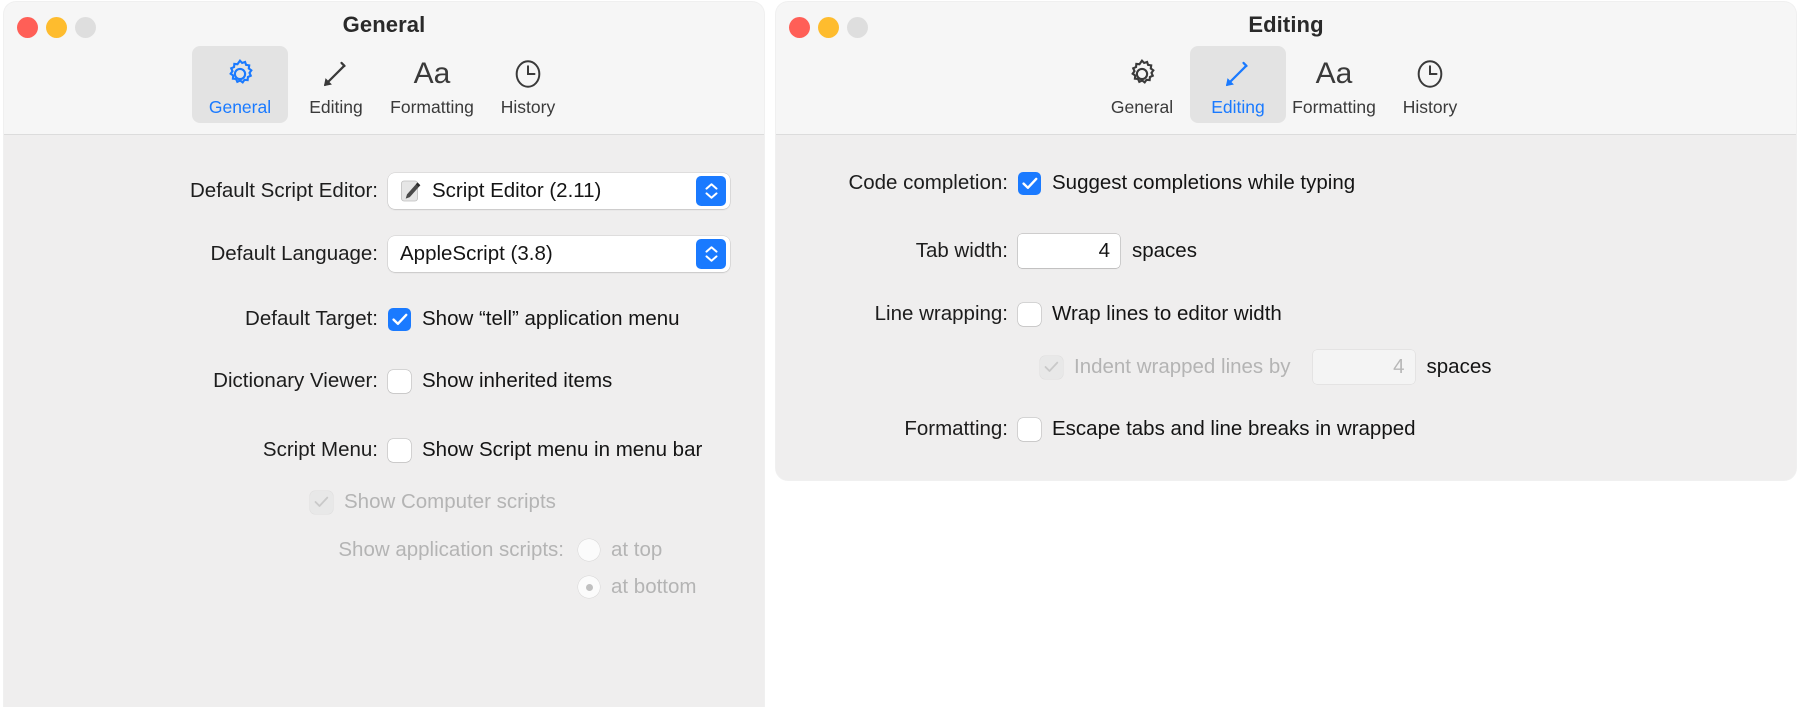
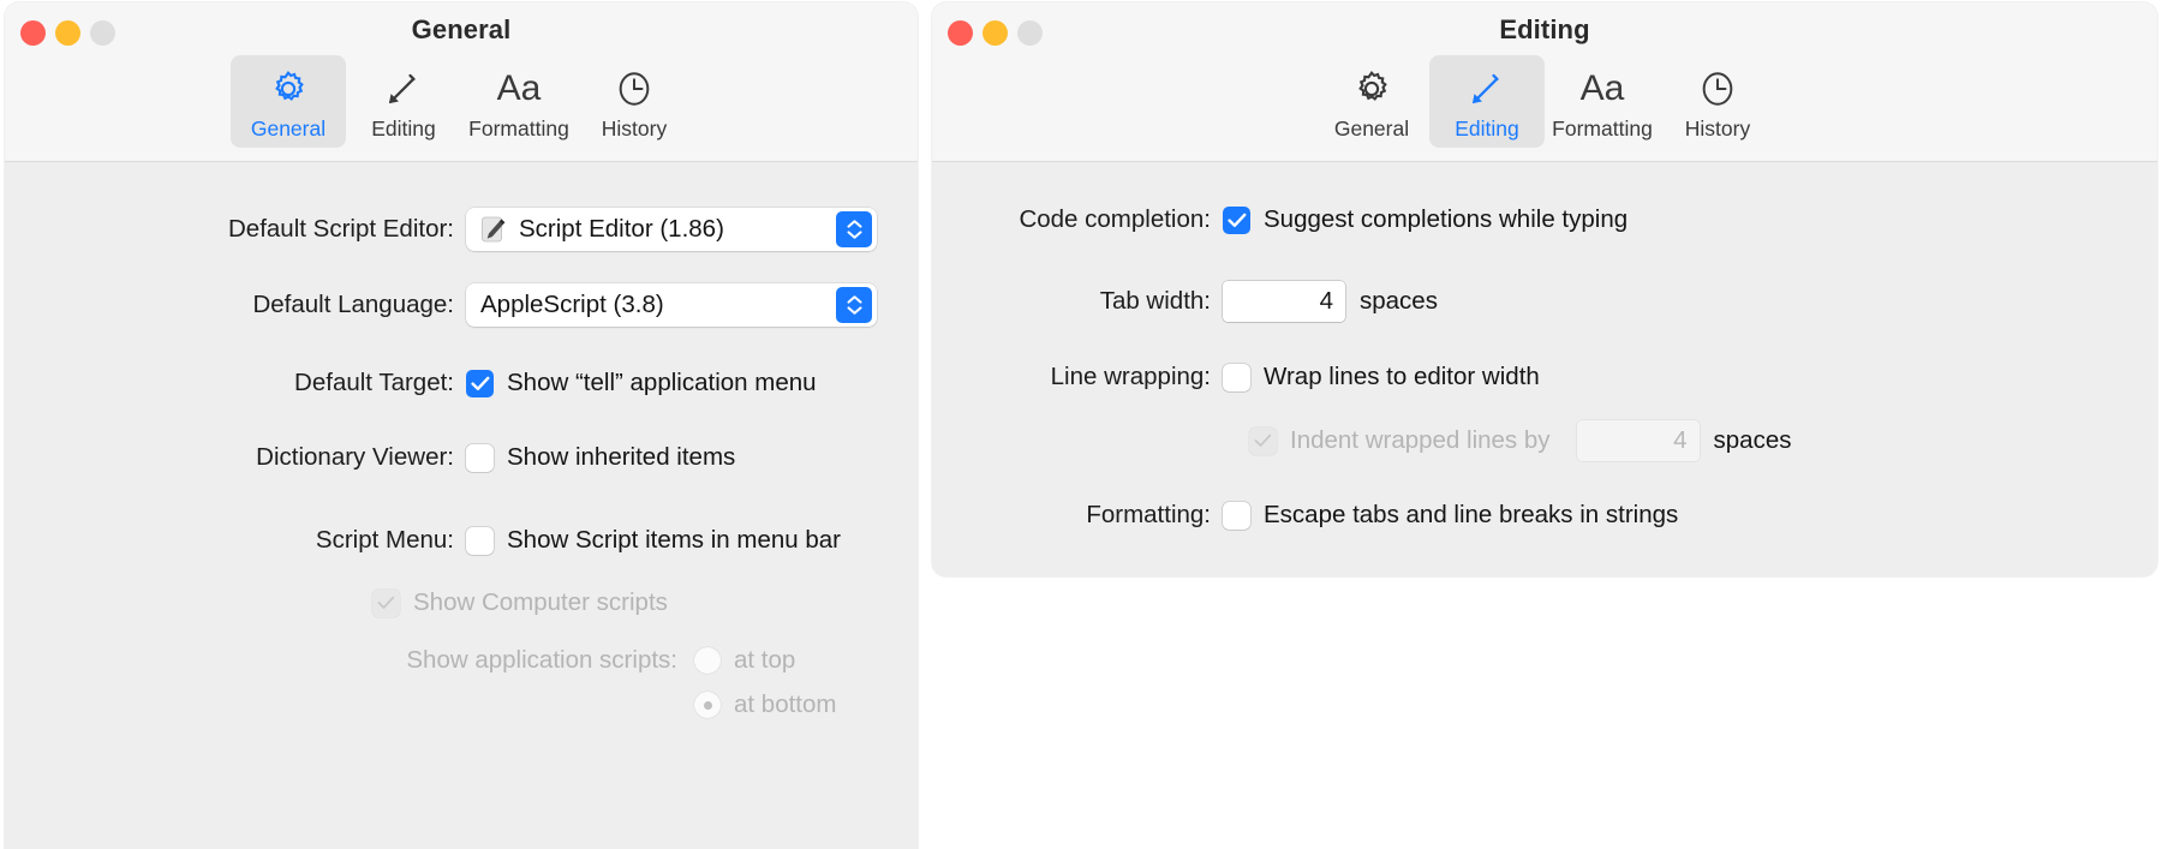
  General
  General
  Editing
  Aa
  Formatting
  History
  Default Script Editor:
- Script Editor (2.11)
+ Script Editor (1.86)
  Default Language:
  AppleScript (3.8)
  Default Target:
  Show “tell” application menu
  Dictionary Viewer:
  Show inherited items
  Script Menu:
- Show Script menu in menu bar
+ Show Script items in menu bar
  Show Computer scripts
  Show application scripts:
  at top
  at bottom
  Editing
  General
  Editing
  Aa
  Formatting
  History
  Code completion:
  Suggest completions while typing
  Tab width:
  4
  spaces
  Line wrapping:
  Wrap lines to editor width
  Indent wrapped lines by
  4
  spaces
  Formatting:
- Escape tabs and line breaks in wrapped
+ Escape tabs and line breaks in strings
